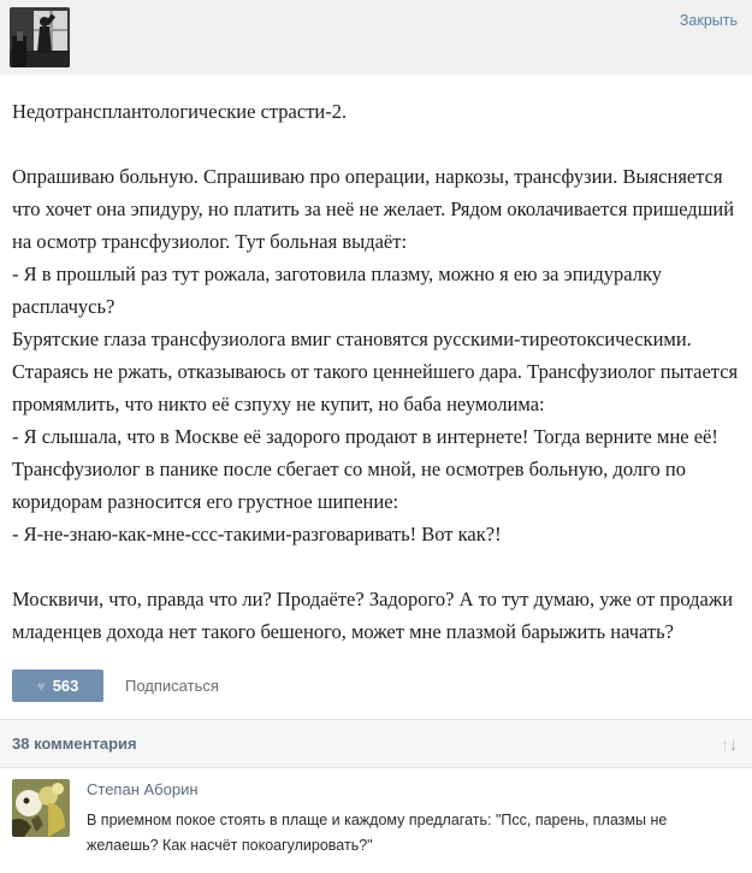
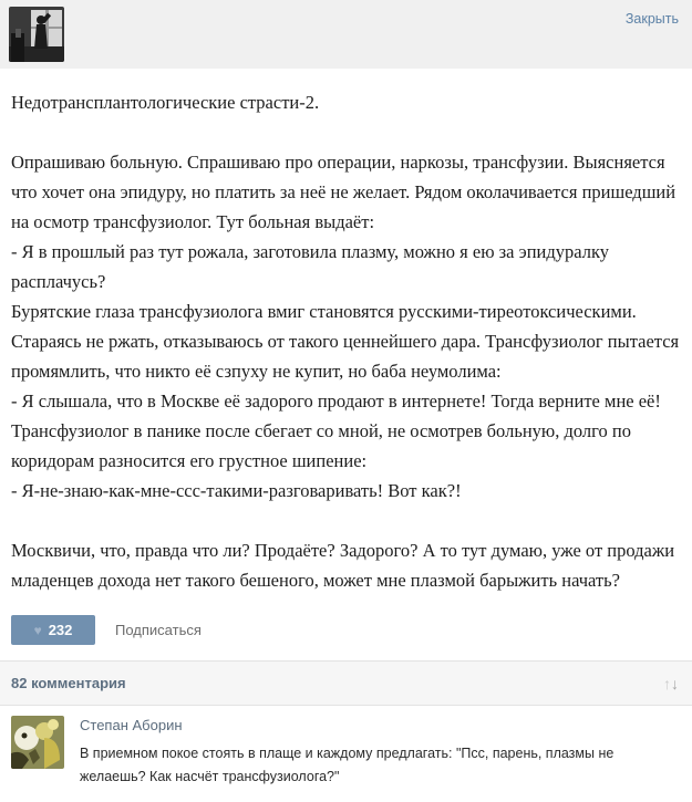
  Закрыть
  Недотрансплантологические страсти-2.
  Опрашиваю больную. Спрашиваю про операции, наркозы, трансфузии. Выясняется что хочет она эпидуру, но платить за неё не желает. Рядом околачивается пришедший на осмотр трансфузиолог. Тут больная выдаёт:
  - Я в прошлый раз тут рожала, заготовила плазму, можно я ею за эпидуралку расплачусь?
  Бурятские глаза трансфузиолога вмиг становятся русскими-тиреотоксическими. Стараясь не ржать, отказываюсь от такого ценнейшего дара. Трансфузиолог пытается промямлить, что никто её сзпуху не купит, но баба неумолима:
  - Я слышала, что в Москве её задорого продают в интернете! Тогда верните мне её!
  Трансфузиолог в панике после сбегает со мной, не осмотрев больную, долго по коридорам разносится его грустное шипение:
  - Я-не-знаю-как-мне-ссс-такими-разговаривать! Вот как?!
  Москвичи, что, правда что ли? Продаёте? Задорого? А то тут думаю, уже от продажи младенцев дохода нет такого бешеного, может мне плазмой барыжить начать?
  ♥
- 563
+ 232
  Подписаться
- 38 комментария
+ 82 комментария
  ↑↓
  Степан Аборин
- В приемном покое стоять в плаще и каждому предлагать: "Псс, парень, плазмы не желаешь? Как насчёт покоагулировать?"
+ В приемном покое стоять в плаще и каждому предлагать: "Псс, парень, плазмы не желаешь? Как насчёт трансфузиолога?"
